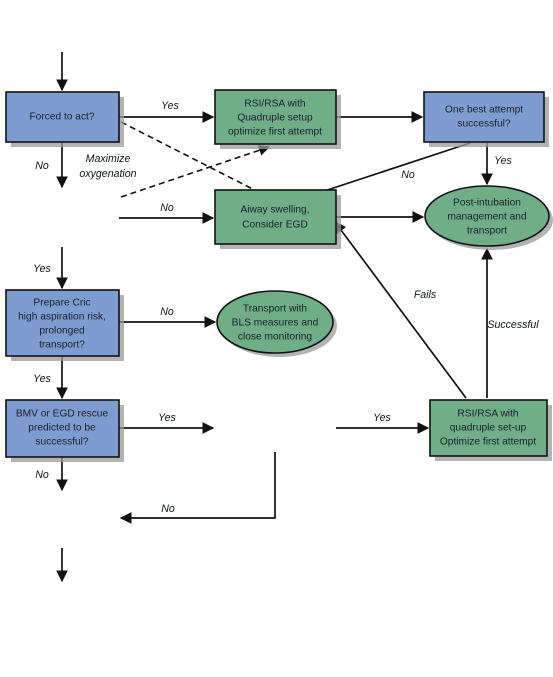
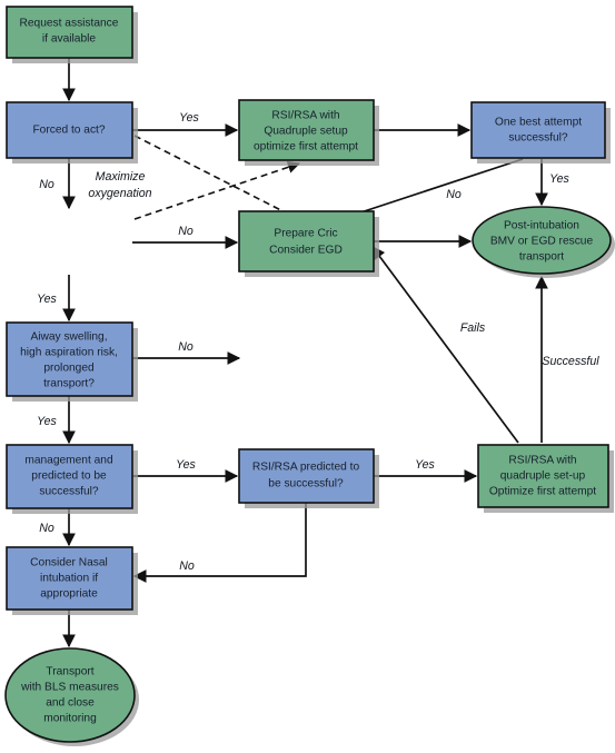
+ Request assistance
+ if available
  Forced to act?
  RSI/RSA with
  Quadruple setup
  optimize first attempt
  One best attempt
  successful?
- Aiway swelling,
+ Prepare Cric
  Consider EGD
  Post-intubation
- management and
+ BMV or EGD rescue
  transport
- Prepare Cric
+ Aiway swelling,
  high aspiration risk,
  prolonged
  transport?
- Transport with
- BLS measures and
- close monitoring
- BMV or EGD rescue
+ management and
  predicted to be
  successful?
+ RSI/RSA predicted to
+ be successful?
  RSI/RSA with
  quadruple set-up
  Optimize first attempt
+ Consider Nasal
+ intubation if
+ appropriate
+ Transport
+ with BLS measures
+ and close
+ monitoring
  Yes
  No
  Maximize
  oxygenation
  No
  Yes
  No
  Yes
  No
  Yes
  Yes
  No
  Yes
  No
  Fails
  Successful
